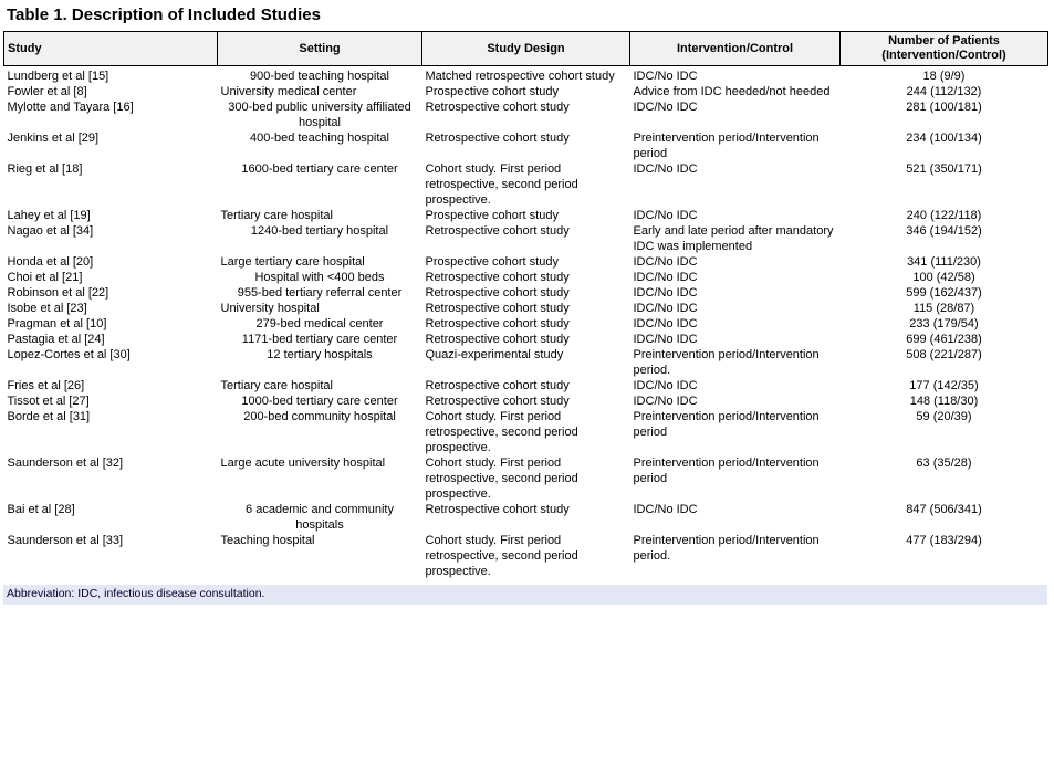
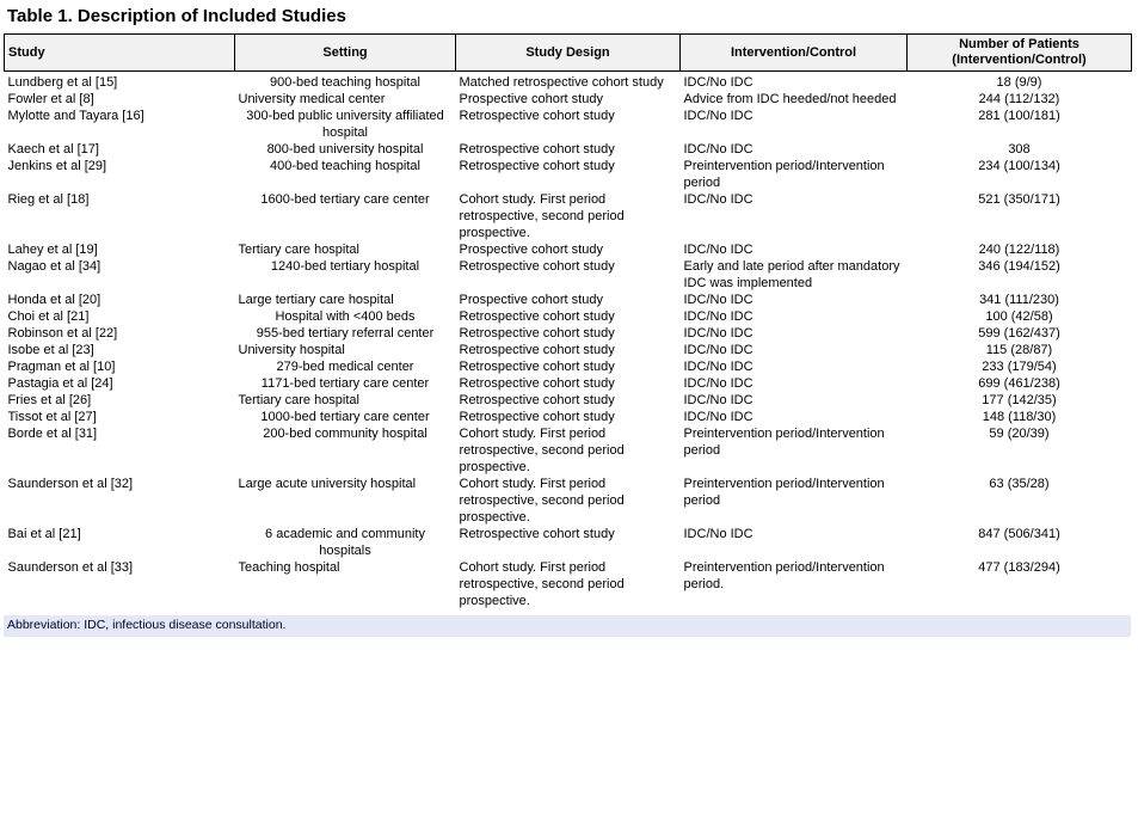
  Table 1. Description of Included Studies
  Study	Setting	Study Design	Intervention/Control	Number of Patients (Intervention/Control)
  Lundberg et al [15]	900-bed teaching hospital	Matched retrospective cohort study	IDC/No IDC	18 (9/9)
  Fowler et al [8]	University medical center	Prospective cohort study	Advice from IDC heeded/not heeded	244 (112/132)
  Mylotte and Tayara [16]	300-bed public university affiliated hospital	Retrospective cohort study	IDC/No IDC	281 (100/181)
+ Kaech et al [17]	800-bed university hospital	Retrospective cohort study	IDC/No IDC	308
  Jenkins et al [29]	400-bed teaching hospital	Retrospective cohort study	Preintervention period/Intervention period	234 (100/134)
  Rieg et al [18]	1600-bed tertiary care center	Cohort study. First period retrospective, second period prospective.	IDC/No IDC	521 (350/171)
  Lahey et al [19]	Tertiary care hospital	Prospective cohort study	IDC/No IDC	240 (122/118)
  Nagao et al [34]	1240-bed tertiary hospital	Retrospective cohort study	Early and late period after mandatory IDC was implemented	346 (194/152)
  Honda et al [20]	Large tertiary care hospital	Prospective cohort study	IDC/No IDC	341 (111/230)
  Choi et al [21]	Hospital with <400 beds	Retrospective cohort study	IDC/No IDC	100 (42/58)
  Robinson et al [22]	955-bed tertiary referral center	Retrospective cohort study	IDC/No IDC	599 (162/437)
  Isobe et al [23]	University hospital	Retrospective cohort study	IDC/No IDC	115 (28/87)
  Pragman et al [10]	279-bed medical center	Retrospective cohort study	IDC/No IDC	233 (179/54)
  Pastagia et al [24]	1171-bed tertiary care center	Retrospective cohort study	IDC/No IDC	699 (461/238)
- Lopez-Cortes et al [30]	12 tertiary hospitals	Quazi-experimental study	Preintervention period/Intervention period.	508 (221/287)
  Fries et al [26]	Tertiary care hospital	Retrospective cohort study	IDC/No IDC	177 (142/35)
  Tissot et al [27]	1000-bed tertiary care center	Retrospective cohort study	IDC/No IDC	148 (118/30)
  Borde et al [31]	200-bed community hospital	Cohort study. First period retrospective, second period prospective.	Preintervention period/Intervention period	59 (20/39)
  Saunderson et al [32]	Large acute university hospital	Cohort study. First period retrospective, second period prospective.	Preintervention period/Intervention period	63 (35/28)
- Bai et al [28]	6 academic and community hospitals	Retrospective cohort study	IDC/No IDC	847 (506/341)
+ Bai et al [21]	6 academic and community hospitals	Retrospective cohort study	IDC/No IDC	847 (506/341)
  Saunderson et al [33]	Teaching hospital	Cohort study. First period retrospective, second period prospective.	Preintervention period/Intervention period.	477 (183/294)
  Abbreviation: IDC, infectious disease consultation.
